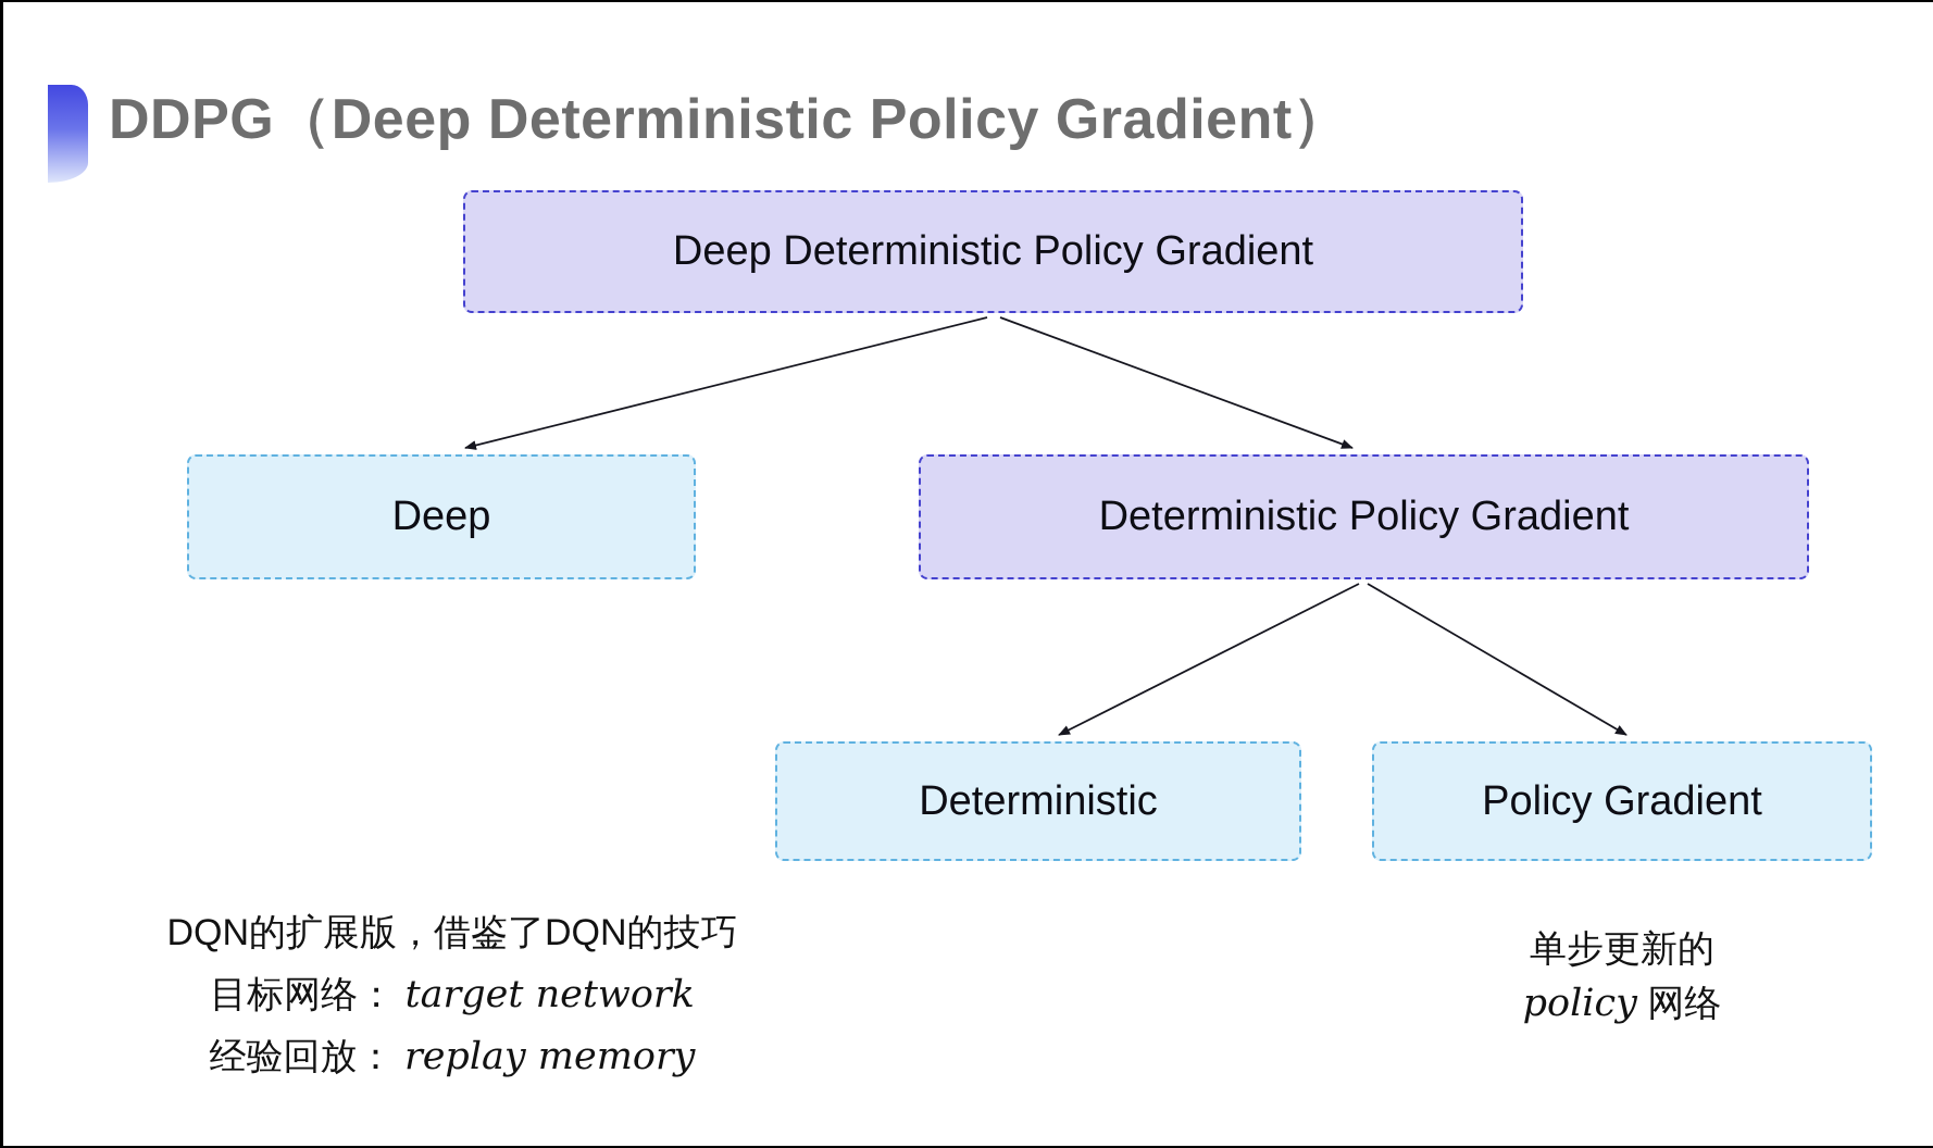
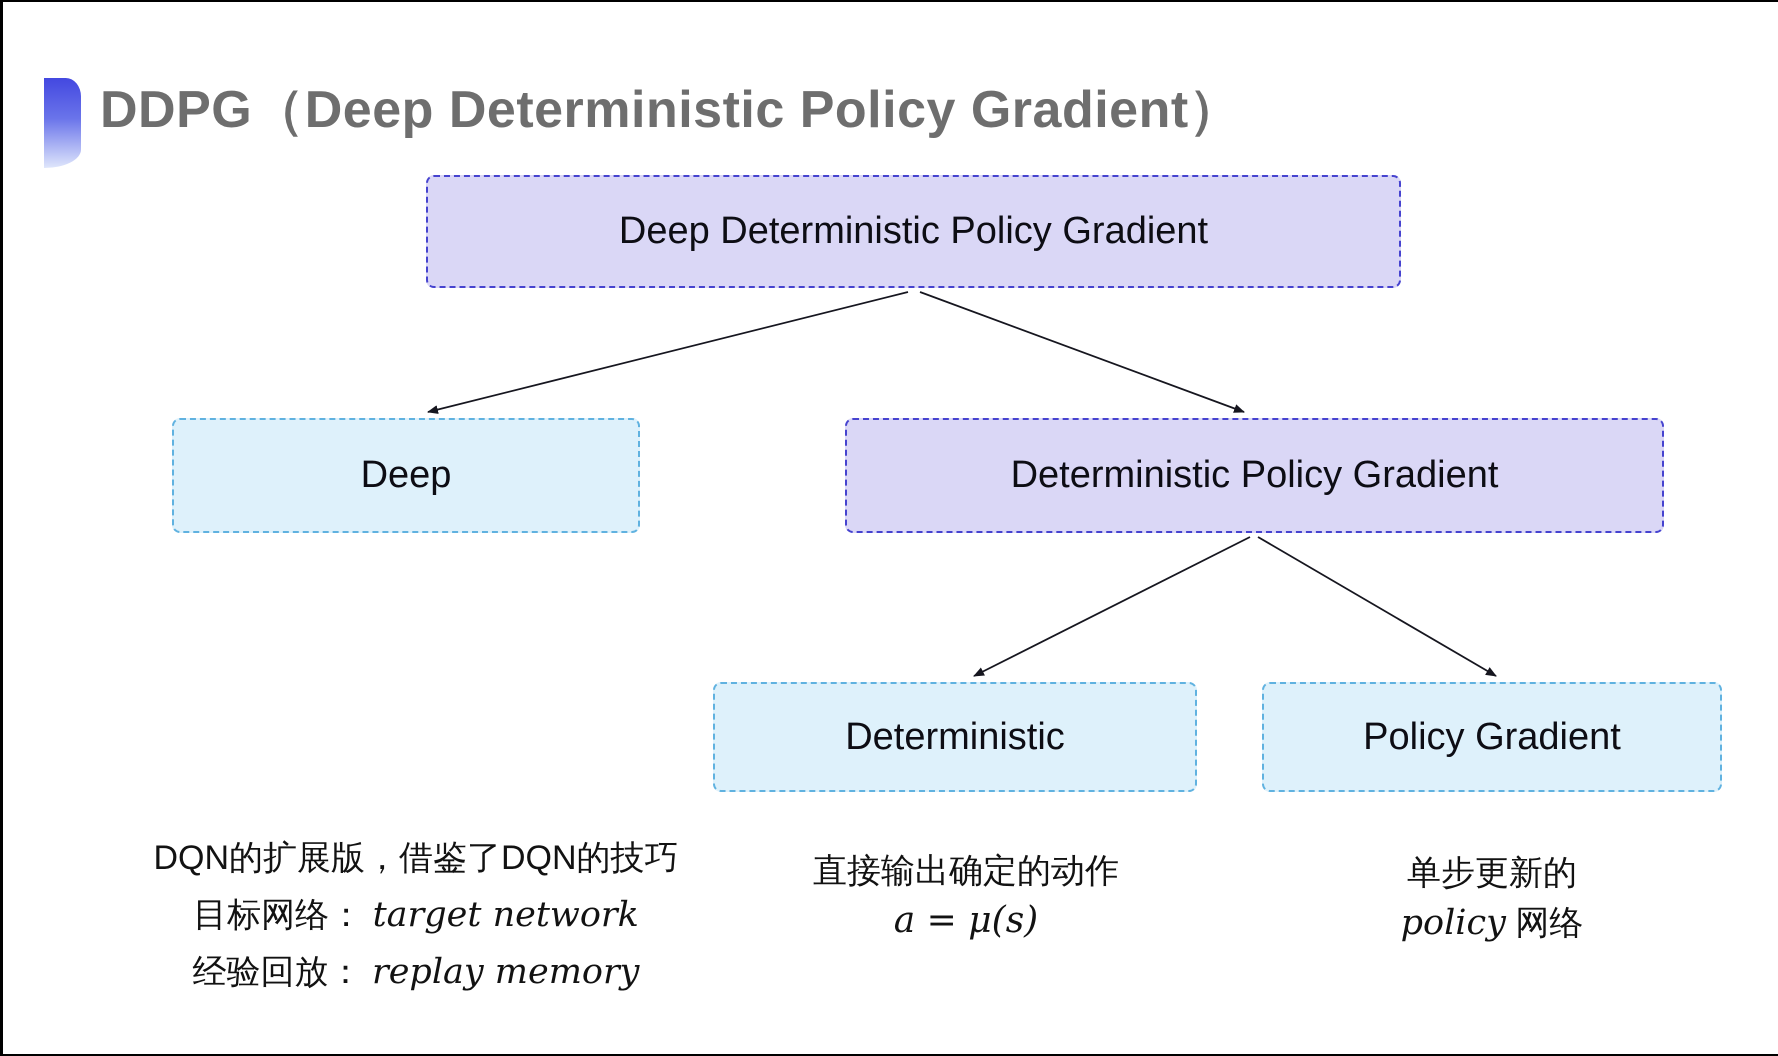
  DDPG（Deep Deterministic Policy Gradient）
  Deep Deterministic Policy Gradient
  Deep
  Deterministic Policy Gradient
  Deterministic
  Policy Gradient
  DQN的扩展版，借鉴了DQN的技巧
  目标网络： target network
  经验回放： replay memory
+ 直接输出确定的动作
+ a = μ(s)
  单步更新的
  policy 网络
